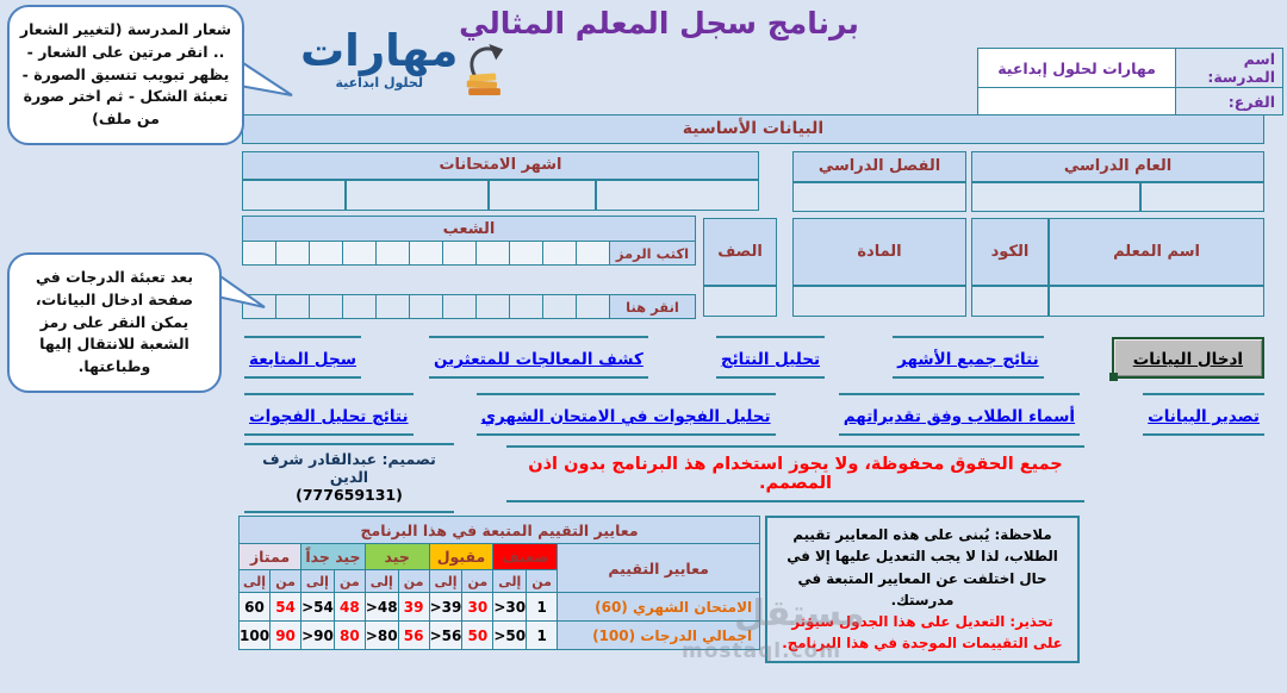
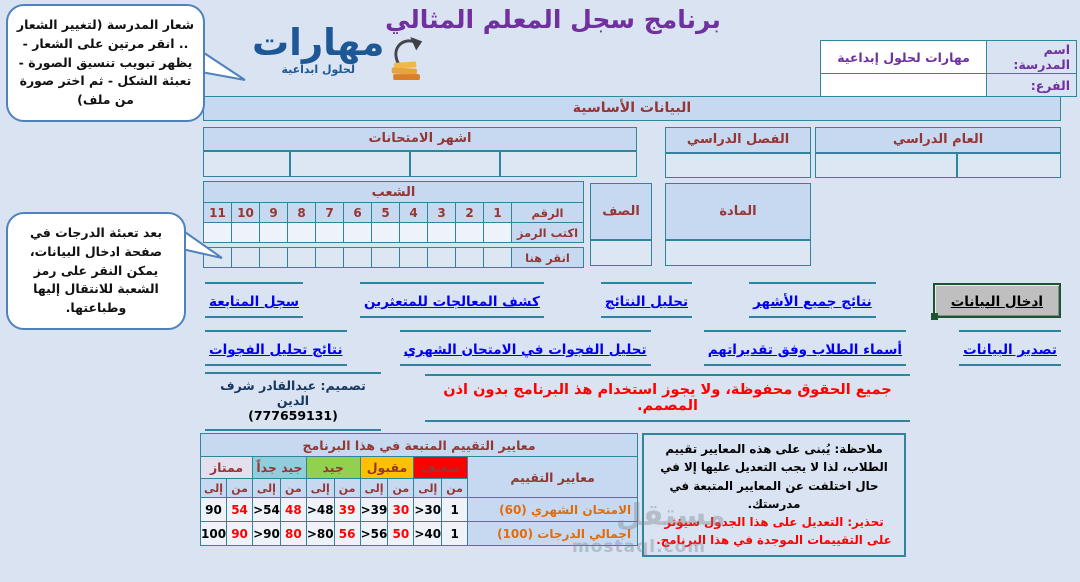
  شعار المدرسة (لتغيير الشعار .. انقر مرتين على الشعار - يظهر تبويب تنسيق الصورة - تعبئة الشكل - ثم اختر صورة من ملف)
  مهارات
  لحلول ابداعية
  برنامج سجل المعلم المثالي
  اسم المدرسة:	مهارات لحلول إبداعية
  الفرع:
  البيانات الأساسية
  العام الدراسي
  الفصل الدراسي
  اشهر الامتحانات
- اسم المعلم
- الكود
  المادة
  الصف
  الشعب
+ الرقم	1	2	3	4	5	6	7	8	9	10	11
  اكتب الرمز
  انقر هنا
  بعد تعبئة الدرجات في صفحة ادخال البيانات، يمكن النقر على رمز الشعبة للانتقال إليها وطباعتها.
  ادخال البيانات
  نتائج جميع الأشهر
  تحليل النتائج
  كشف المعالجات للمتعثرين
  سجل المتابعة
  تصدير البيانات
  أسماء الطلاب وفق تقديراتهم
  تحليل الفجوات في الامتحان الشهري
  نتائج تحليل الفجوات
  تصميم: عبدالقادر شرف الدين
  (777659131)
  جميع الحقوق محفوظة، ولا يجوز استخدام هذ البرنامج بدون اذن المصمم.
  معايير التقييم المتبعة في هذا البرنامج
  معايير التقييم	ضعيف	مقبول	جيد	جيد جداً	ممتاز
  من	إلى	من	إلى	من	إلى	من	إلى	من	إلى
- الامتحان الشهري (60)	1	>30	30	>39	39	>48	48	>54	54	60
+ الامتحان الشهري (60)	1	>30	30	>39	39	>48	48	>54	54	90
- اجمالي الدرجات (100)	1	>50	50	>56	56	>80	80	>90	90	100
+ اجمالي الدرجات (100)	1	>40	50	>56	56	>80	80	>90	90	100
  ملاحظة: يُبنى على هذه المعايير تقييم الطلاب، لذا لا يجب التعديل عليها إلا في حال اختلفت عن المعايير المتبعة في مدرستك.
  تحذير: التعديل على هذا الجدول سيؤثر على التقييمات الموجدة في هذا البرنامج.
  مستقل
  mostaql.com
